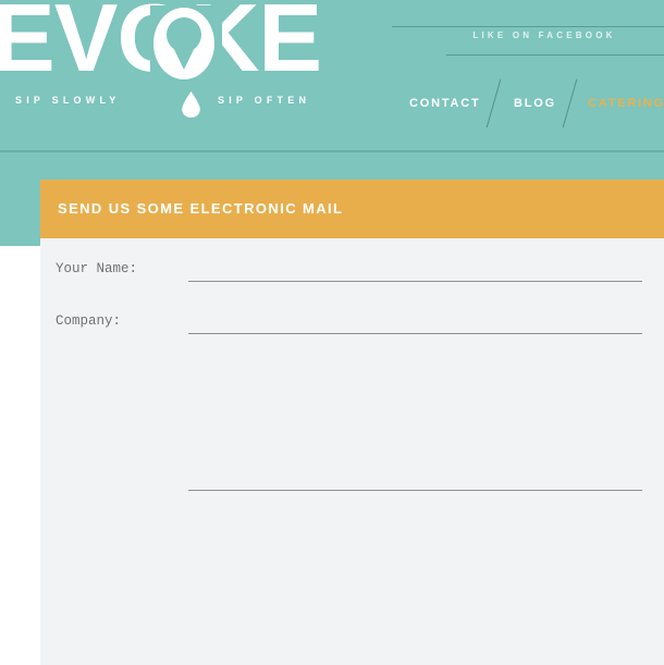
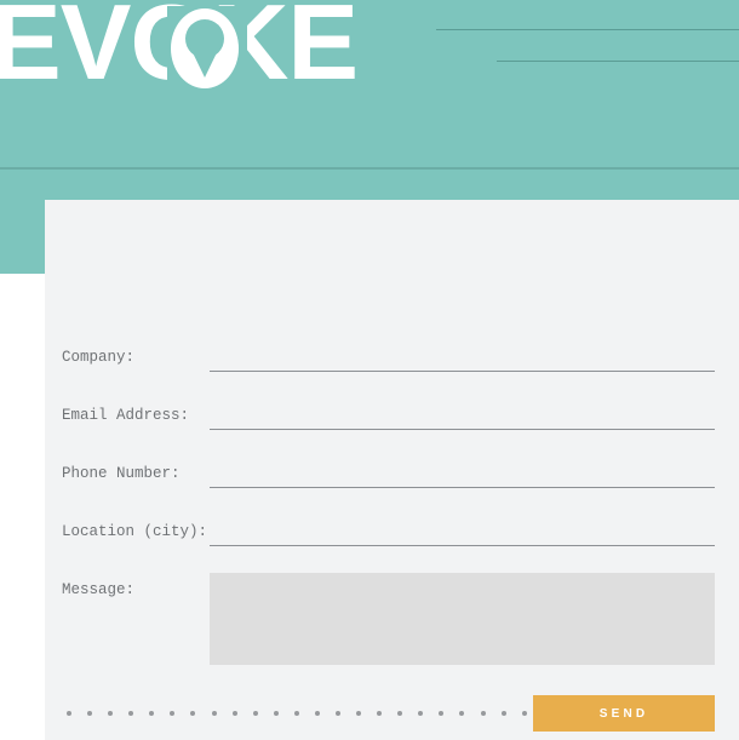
  EVKE
- SIP SLOWLY
- SIP OFTEN
- LIKE ON FACEBOOK
- CONTACT
- BLOG
- CATERING
- SEND US SOME ELECTRONIC MAIL
- Your Name:
  Company:
+ Email Address:
+ Phone Number:
+ Location (city):
+ Message:
+ SEND
